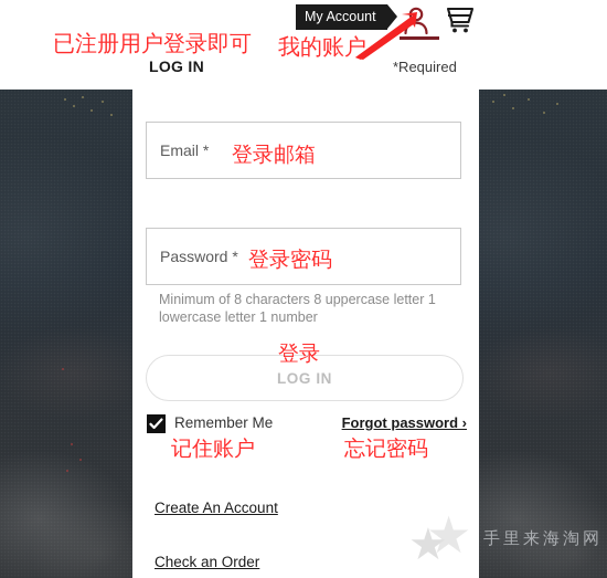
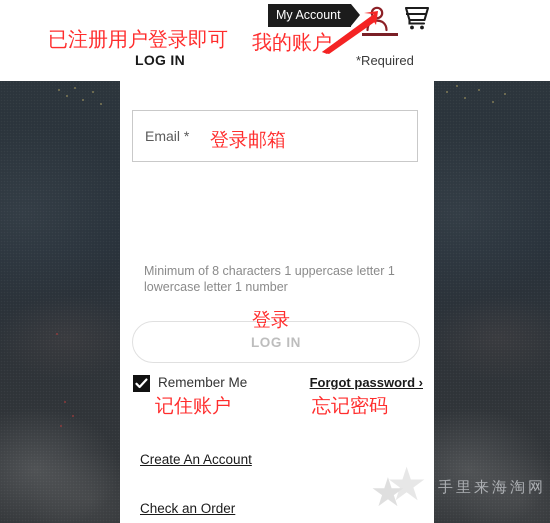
  My Account
  已注册用户登录即可
  我的账户
  登录邮箱
- 登录密码
  登录
  记住账户
  忘记密码
  LOG IN
  *Required
  Email *
- Password *
- Minimum of 8 characters 8 uppercase letter 1 lowercase letter 1 number
+ Minimum of 8 characters 1 uppercase letter 1 lowercase letter 1 number
  LOG IN
  Remember Me
  Forgot password ›
  Create An Account
  Check an Order
  ★
  ★
  手里来海淘网
